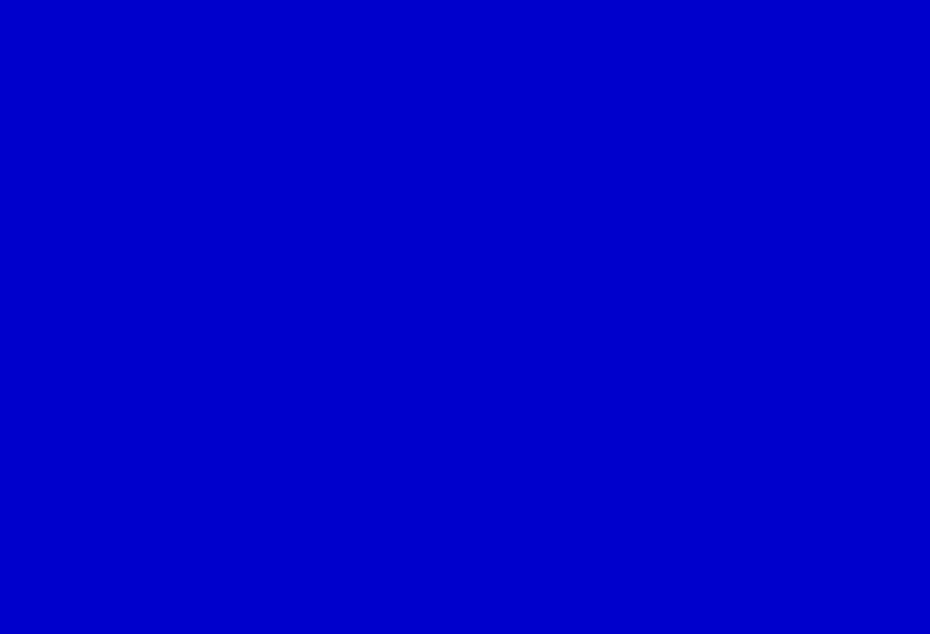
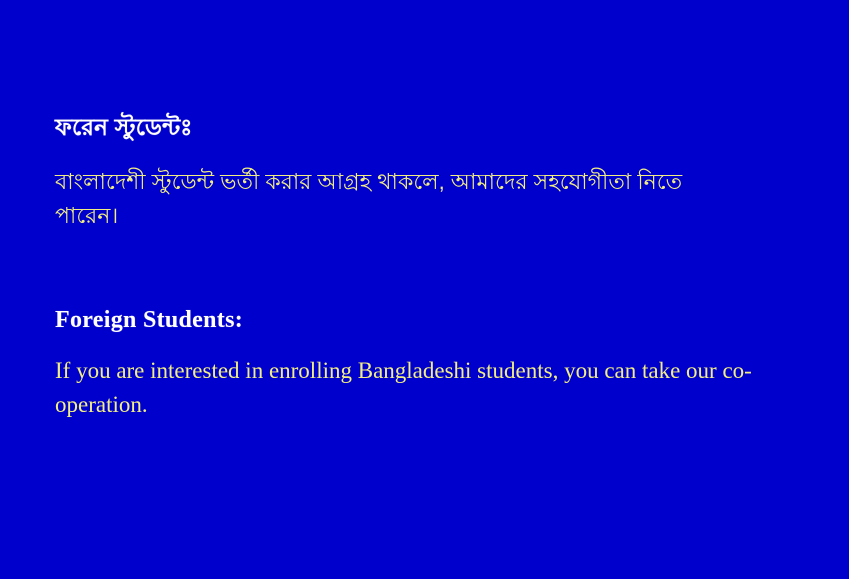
+ ফরেন স্টুডেন্টঃ
+ বাংলাদেশী স্টুডেন্ট ভর্তী করার আগ্রহ থাকলে, আমাদের সহযোগীতা নিতে
+ পারেন।
+ Foreign Students:
+ If you are interested in enrolling Bangladeshi students, you can take our co-operation.
